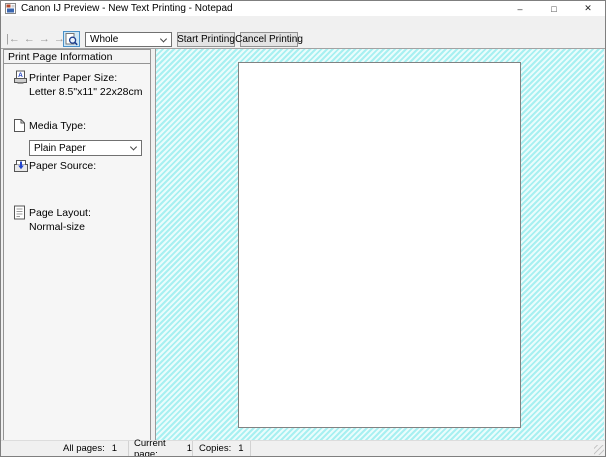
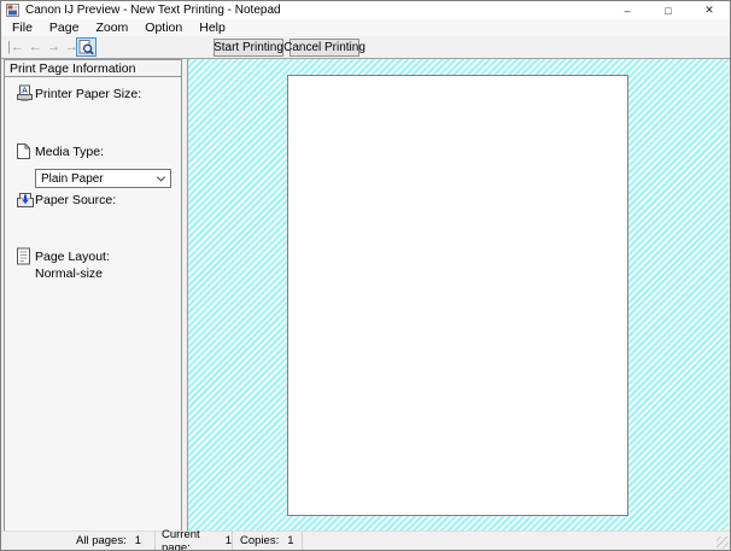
  Canon IJ Preview - New Text Printing - Notepad
  –
  □
  ✕
+ File
+ Page
+ Zoom
+ Option
+ Help
  |←
  ←
  →
- Whole
  Start Printing
  Cancel Printing
  Print Page Information
  Printer Paper Size:
- Letter 8.5"x11" 22x28cm
  Media Type:
  Plain Paper
  Paper Source:
  Page Layout:
  Normal-size
  All pages:
  1
  Current page:
  1
  Copies:
  1
